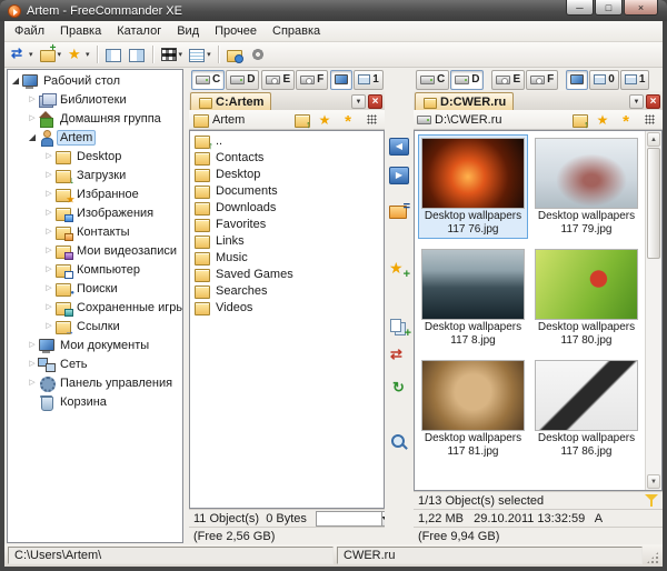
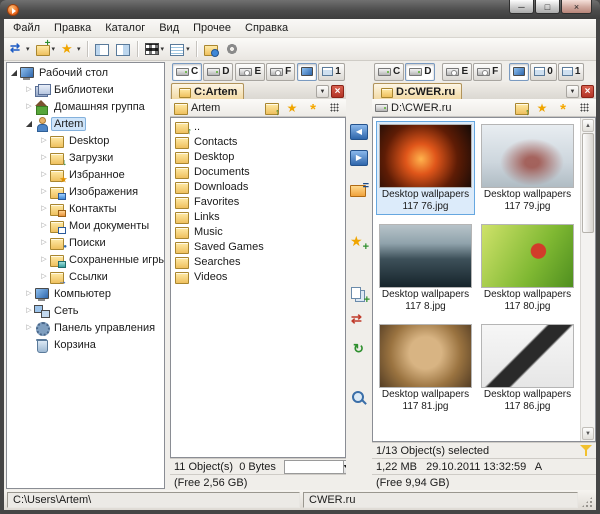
- Artem - FreeCommander XE
  ─
  □
  ×
  Файл
  Правка
  Каталог
  Вид
  Прочее
  Справка
  ◢
  Рабочий стол
  Библиотеки
  Домашняя группа
  ◢
  Artem
  Desktop
  Загрузки
  Избранное
  Изображения
  Контакты
- Мои видеозаписи
- Компьютер
+ Мои документы
  Поиски
  Сохраненные игры
  Ссылки
- Мои документы
+ Компьютер
  Сеть
  Панель управления
  Корзина
  C
  D
  E
  F
  1
  C:Artem
  ×
  Artem
  ★
  *
  ..
  Contacts
  Desktop
  Documents
  Downloads
  Favorites
  Links
  Music
  Saved Games
  Searches
  Videos
  11 Object(s) 0 Bytes
  (Free 2,56 GB)
  C
  D
  E
  F
  0
  1
  D:CWER.ru
  ×
  D:\CWER.ru
  ★
  *
  Desktop wallpapers
  117 76.jpg
  Desktop wallpapers
  117 79.jpg
  Desktop wallpapers
  117 8.jpg
  Desktop wallpapers
  117 80.jpg
  Desktop wallpapers
  117 81.jpg
  Desktop wallpapers
  117 86.jpg
  1/13 Object(s) selected
  1,22 MB 29.10.2011 13:32:59 A
  (Free 9,94 GB)
  C:\Users\Artem\
  CWER.ru
